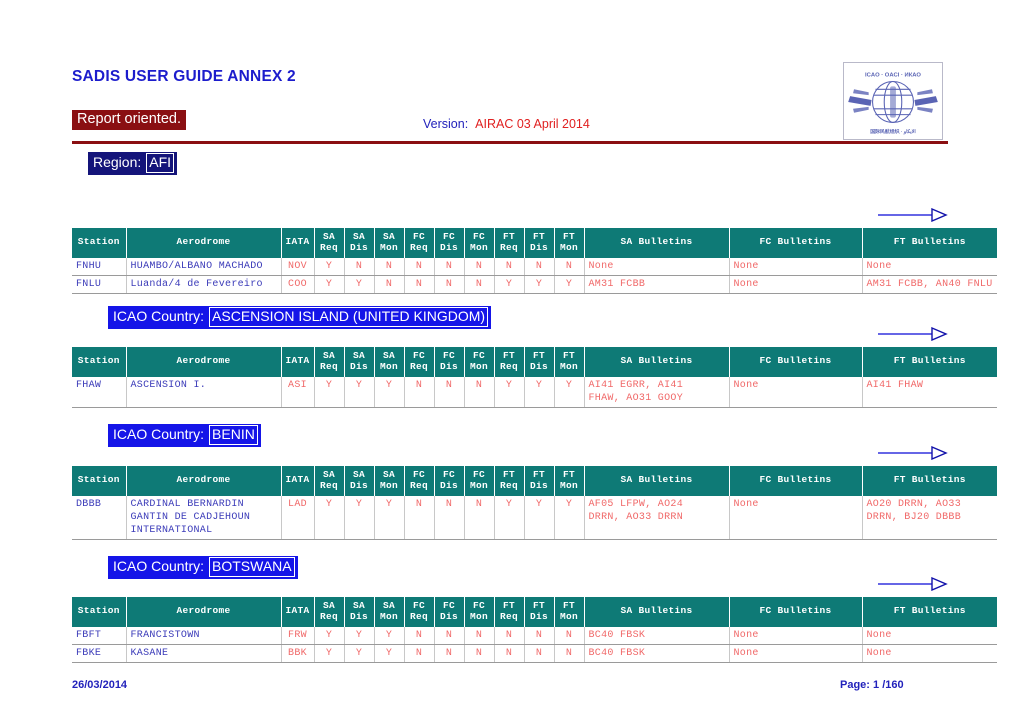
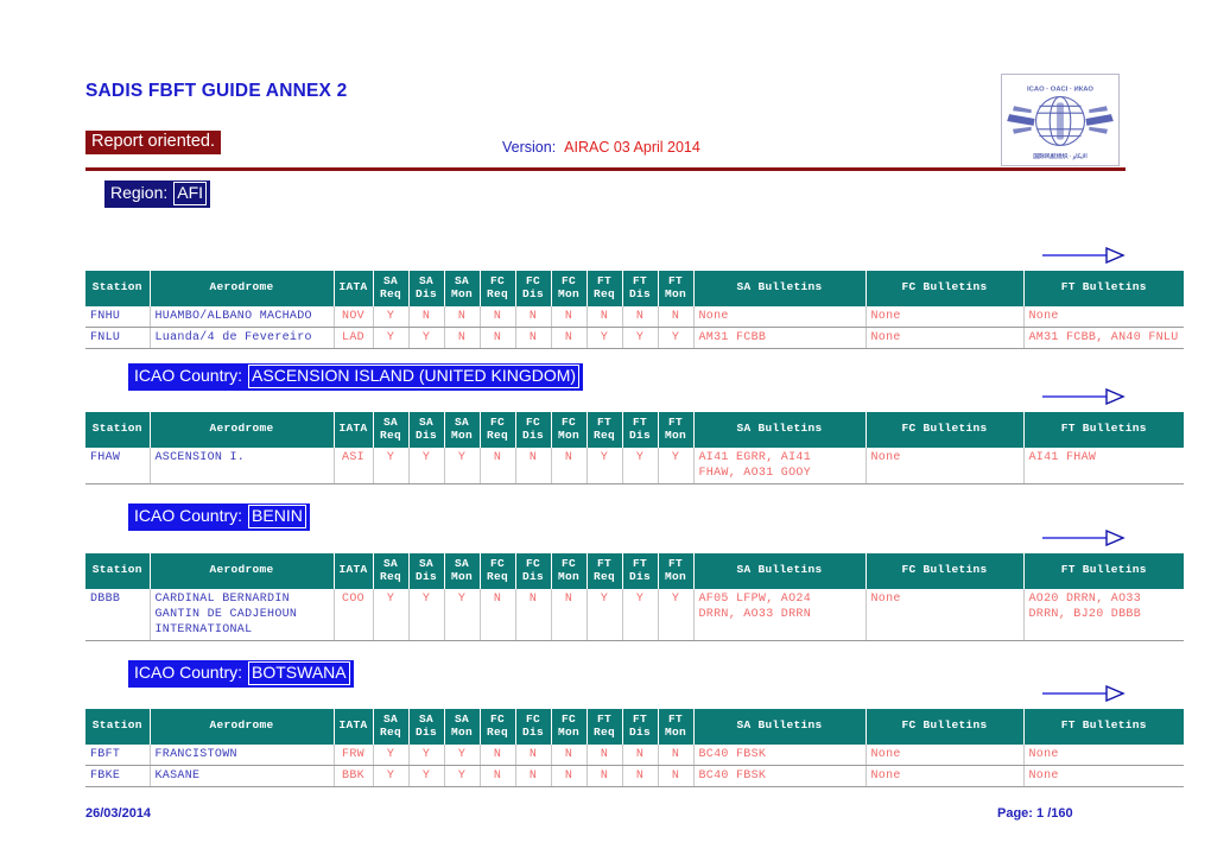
- SADIS USER GUIDE ANNEX 2
+ SADIS FBFT GUIDE ANNEX 2
  Report oriented.
  Version: AIRAC 03 April 2014
  Region: AFI
  Station	Aerodrome	IATA	SAReq	SADis	SAMon	FCReq	FCDis	FCMon	FTReq	FTDis	FTMon	SA Bulletins	FC Bulletins	FT Bulletins
  FNHU	HUAMBO/ALBANO MACHADO	NOV	Y	N	N	N	N	N	N	N	N	None	None	None
- FNLU	Luanda/4 de Fevereiro	COO	Y	Y	N	N	N	N	Y	Y	Y	AM31 FCBB	None	AM31 FCBB, AN40 FNLU
+ FNLU	Luanda/4 de Fevereiro	LAD	Y	Y	N	N	N	N	Y	Y	Y	AM31 FCBB	None	AM31 FCBB, AN40 FNLU
  ICAO Country: ASCENSION ISLAND (UNITED KINGDOM)
  Station	Aerodrome	IATA	SAReq	SADis	SAMon	FCReq	FCDis	FCMon	FTReq	FTDis	FTMon	SA Bulletins	FC Bulletins	FT Bulletins
  FHAW	ASCENSION I.	ASI	Y	Y	Y	N	N	N	Y	Y	Y	AI41 EGRR, AI41 FHAW, AO31 GOOY	None	AI41 FHAW
  ICAO Country: BENIN
  Station	Aerodrome	IATA	SAReq	SADis	SAMon	FCReq	FCDis	FCMon	FTReq	FTDis	FTMon	SA Bulletins	FC Bulletins	FT Bulletins
- DBBB	CARDINAL BERNARDIN GANTIN DE CADJEHOUN INTERNATIONAL	LAD	Y	Y	Y	N	N	N	Y	Y	Y	AF05 LFPW, AO24 DRRN, AO33 DRRN	None	AO20 DRRN, AO33 DRRN, BJ20 DBBB
+ DBBB	CARDINAL BERNARDIN GANTIN DE CADJEHOUN INTERNATIONAL	COO	Y	Y	Y	N	N	N	Y	Y	Y	AF05 LFPW, AO24 DRRN, AO33 DRRN	None	AO20 DRRN, AO33 DRRN, BJ20 DBBB
  ICAO Country: BOTSWANA
  Station	Aerodrome	IATA	SAReq	SADis	SAMon	FCReq	FCDis	FCMon	FTReq	FTDis	FTMon	SA Bulletins	FC Bulletins	FT Bulletins
  FBFT	FRANCISTOWN	FRW	Y	Y	Y	N	N	N	N	N	N	BC40 FBSK	None	None
  FBKE	KASANE	BBK	Y	Y	Y	N	N	N	N	N	N	BC40 FBSK	None	None
  26/03/2014
  Page: 1 /160
